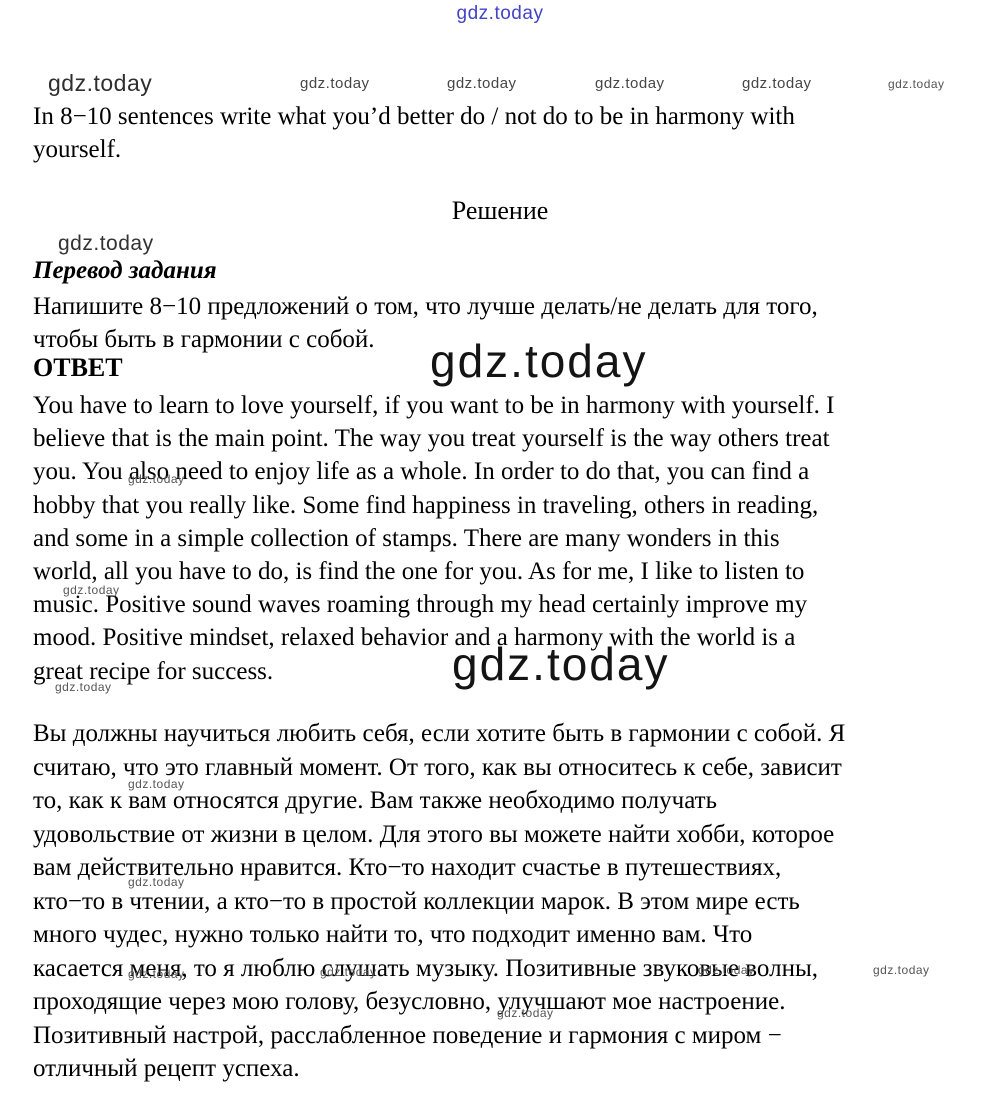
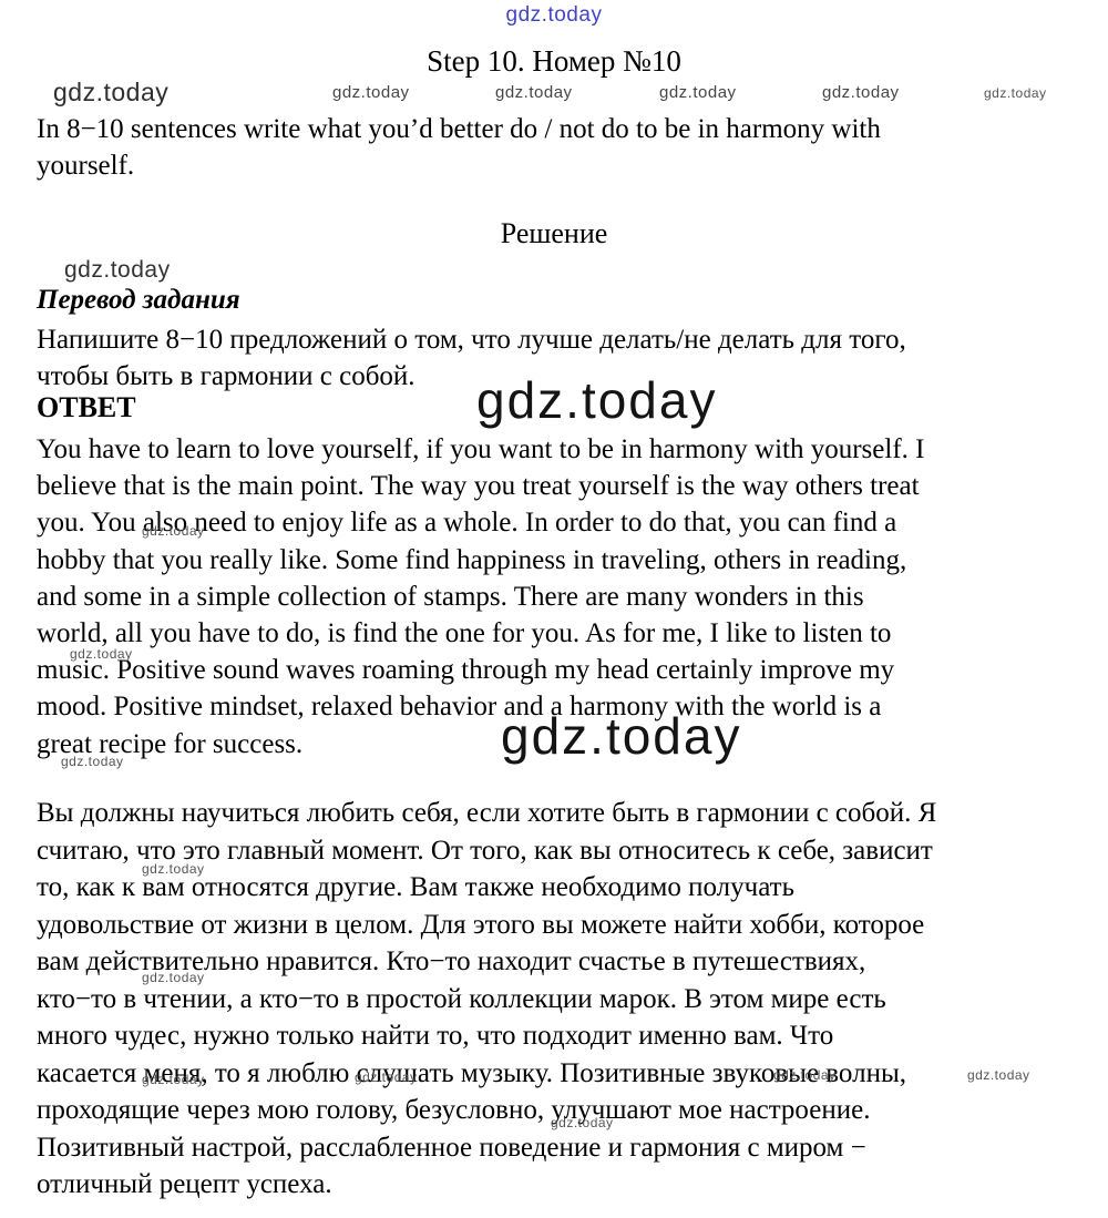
  gdz.today
+ Step 10. Номер №10
  gdz.today
  gdz.today
  gdz.today
  gdz.today
  gdz.today
  gdz.today
  In 8−10 sentences write what you’d better do / not do to be in harmony with
  yourself.
  Решение
  gdz.today
  Перевод задания
  Напишите 8−10 предложений о том, что лучше делать/не делать для того,
  чтобы быть в гармонии с собой.
  ОТВЕТ
  gdz.today
  You have to learn to love yourself, if you want to be in harmony with yourself. I
  believe that is the main point. The way you treat yourself is the way others treat
  you. You also need to enjoy life as a whole. In order to do that, you can find a
  hobby that you really like. Some find happiness in traveling, others in reading,
  and some in a simple collection of stamps. There are many wonders in this
  world, all you have to do, is find the one for you. As for me, I like to listen to
  music. Positive sound waves roaming through my head certainly improve my
  mood. Positive mindset, relaxed behavior and a harmony with the world is a
  great recipe for success.
  gdz.today
  gdz.today
  gdz.today
  gdz.today
  Вы должны научиться любить себя, если хотите быть в гармонии с собой. Я
  считаю, что это главный момент. От того, как вы относитесь к себе, зависит
  то, как к вам относятся другие. Вам также необходимо получать
  удовольствие от жизни в целом. Для этого вы можете найти хобби, которое
  вам действительно нравится. Кто−то находит счастье в путешествиях,
  кто−то в чтении, а кто−то в простой коллекции марок. В этом мире есть
  много чудес, нужно только найти то, что подходит именно вам. Что
  касается меня, то я люблю слушать музыку. Позитивные звуковые волны,
  проходящие через мою голову, безусловно, улучшают мое настроение.
  Позитивный настрой, расслабленное поведение и гармония с миром −
  отличный рецепт успеха.
  gdz.today
  gdz.today
  gdz.today
  gdz.today
  gdz.today
  gdz.today
  gdz.today
